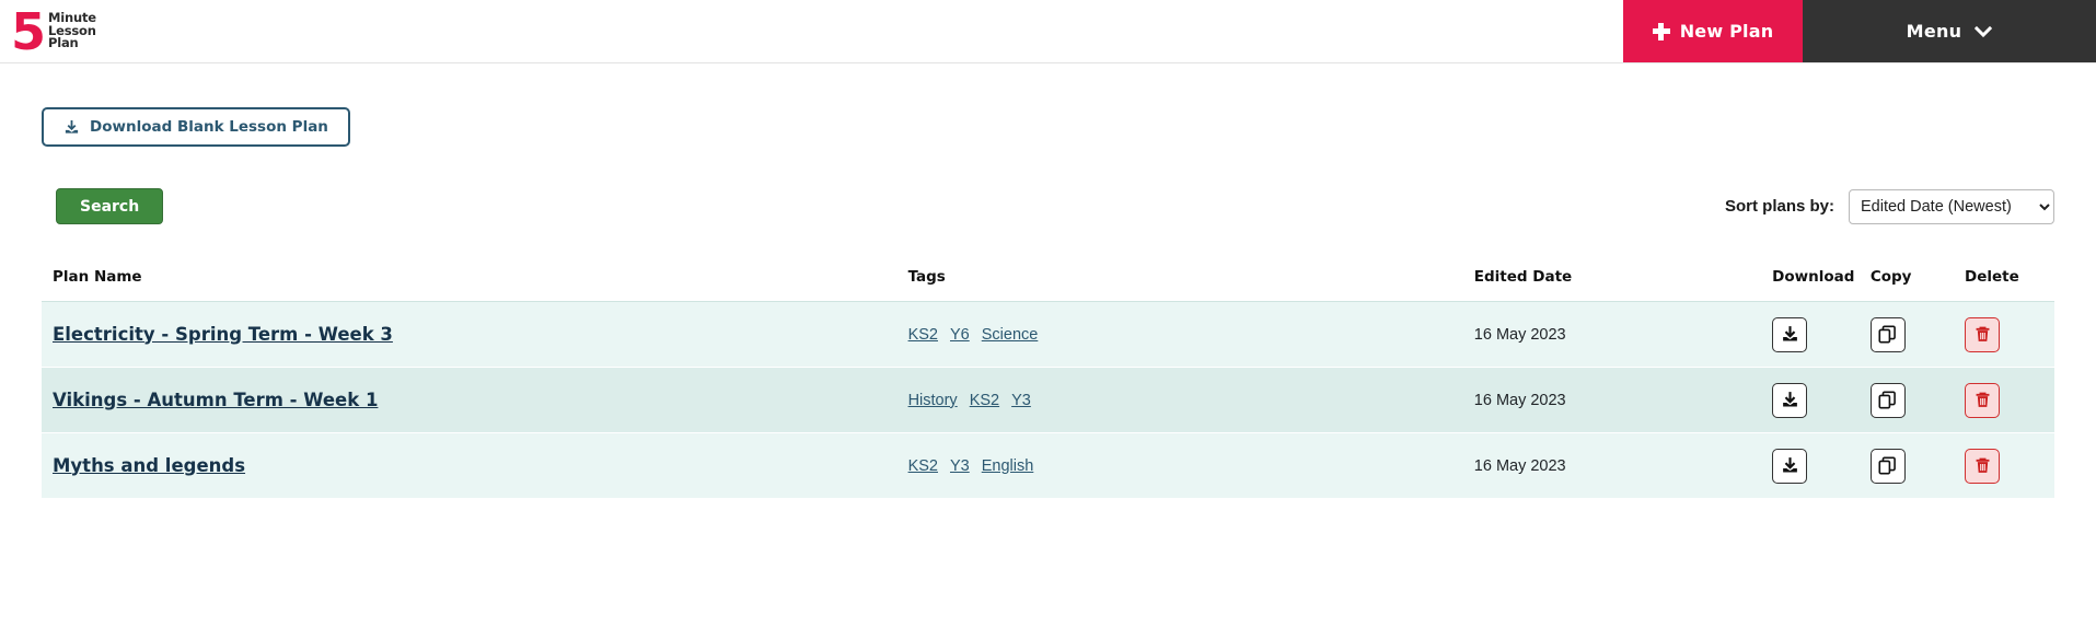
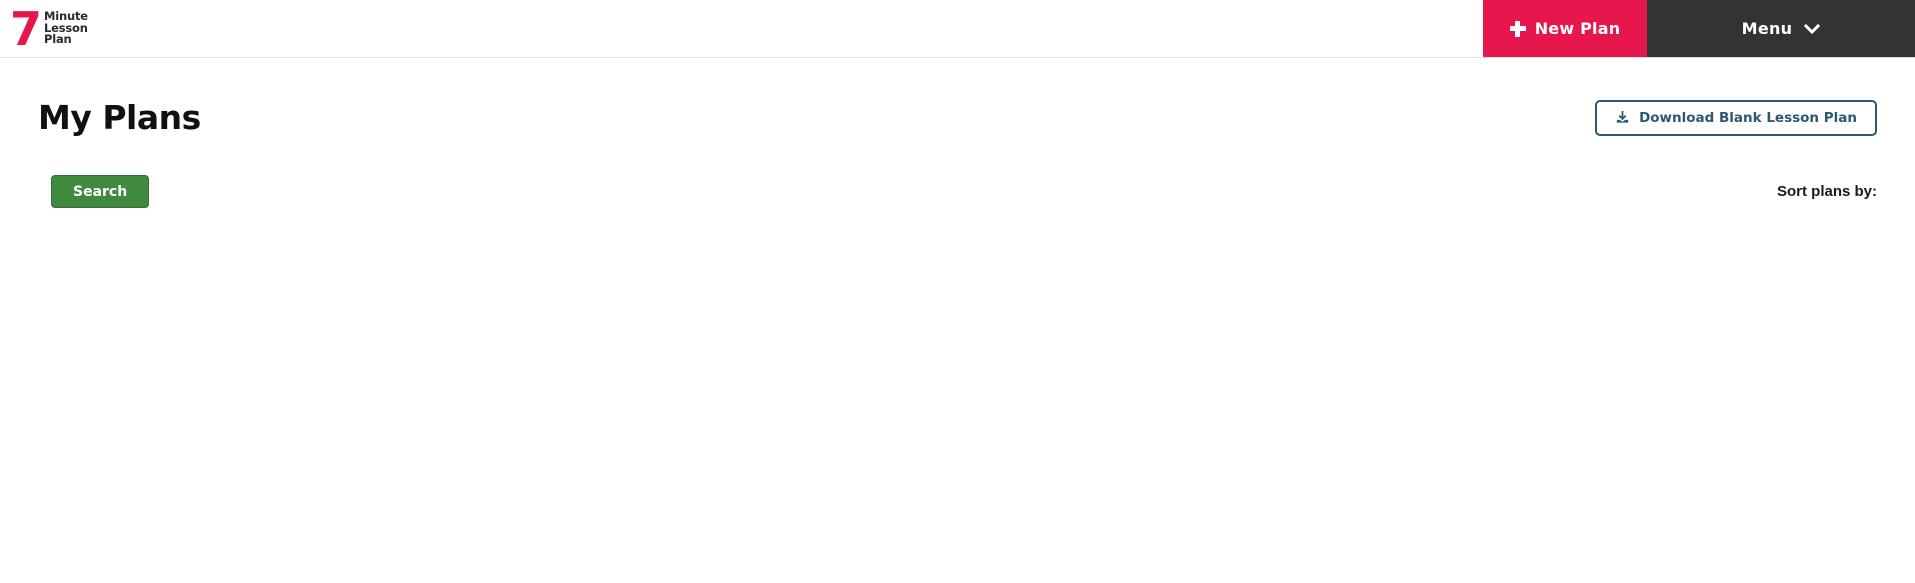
- 5
+ 7
  Minute
  Lesson
  Plan
  New Plan
  Menu
+ My Plans
  Download Blank Lesson Plan
  Search
  Sort plans by:
- Edited Date (Newest)
- Plan Name	Tags	Edited Date	Download	Copy	Delete
- Electricity - Spring Term - Week 3	KS2 Y6 Science	16 May 2023
- Vikings - Autumn Term - Week 1	History KS2 Y3	16 May 2023
- Myths and legends	KS2 Y3 English	16 May 2023
